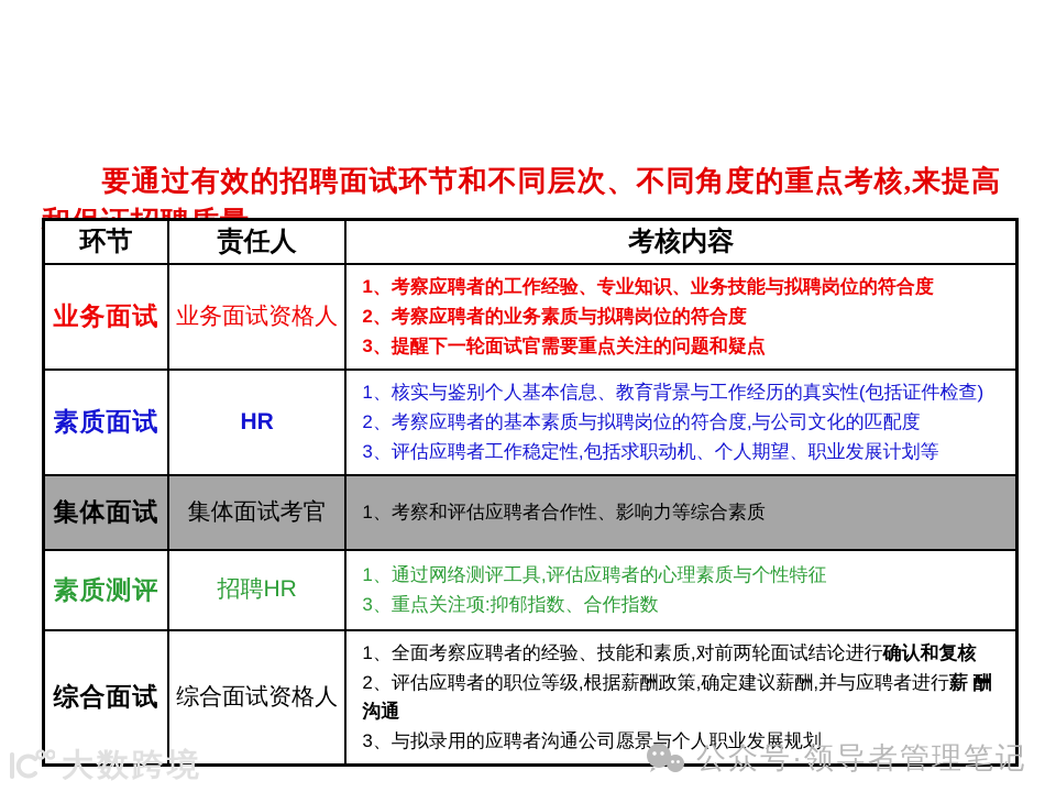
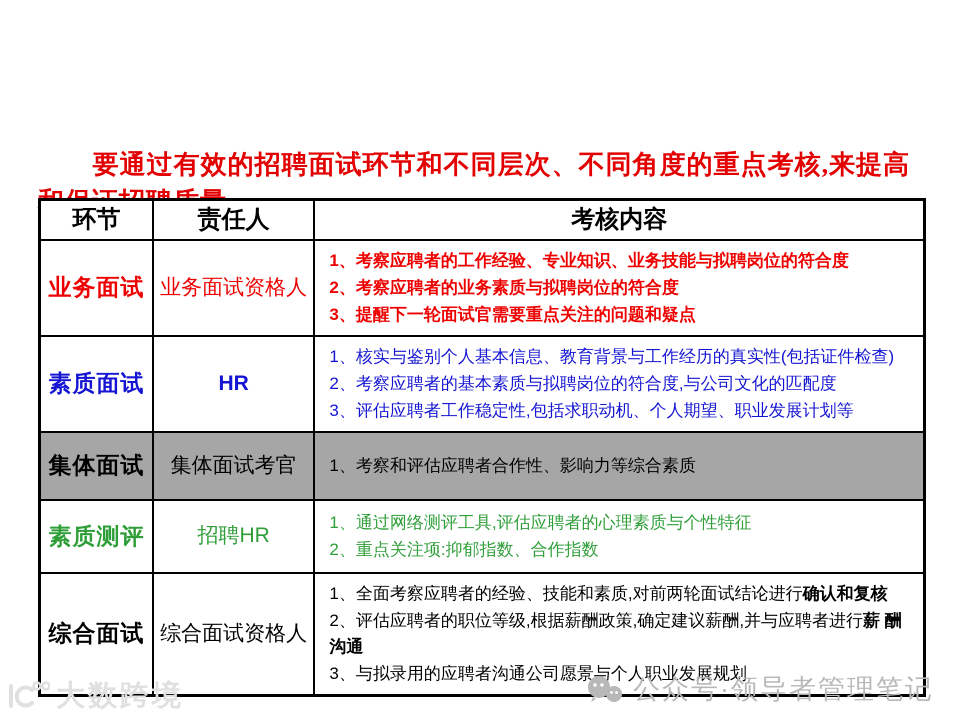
  要通过有效的招聘面试环节和不同层次、不同角度的重点考核,来提高
  环节	责任人	考核内容
  业务面试	业务面试资格人	1、考察应聘者的工作经验、专业知识、业务技能与拟聘岗位的符合度2、考察应聘者的业务素质与拟聘岗位的符合度3、提醒下一轮面试官需要重点关注的问题和疑点
  素质面试	HR	1、核实与鉴别个人基本信息、教育背景与工作经历的真实性(包括证件检查)2、考察应聘者的基本素质与拟聘岗位的符合度,与公司文化的匹配度3、评估应聘者工作稳定性,包括求职动机、个人期望、职业发展计划等
  集体面试	集体面试考官	1、考察和评估应聘者合作性、影响力等综合素质
- 素质测评	招聘HR	1、通过网络测评工具,评估应聘者的心理素质与个性特征3、重点关注项:抑郁指数、合作指数
+ 素质测评	招聘HR	1、通过网络测评工具,评估应聘者的心理素质与个性特征2、重点关注项:抑郁指数、合作指数
  综合面试	综合面试资格人	1、全面考察应聘者的经验、技能和素质,对前两轮面试结论进行确认和复核2、评估应聘者的职位等级,根据薪酬政策,确定建议薪酬,并与应聘者进行薪 酬沟通3、与拟录用的应聘者沟通公司愿景与个人职业发展规划
  大数跨境
  公众号·领导者管理笔记
